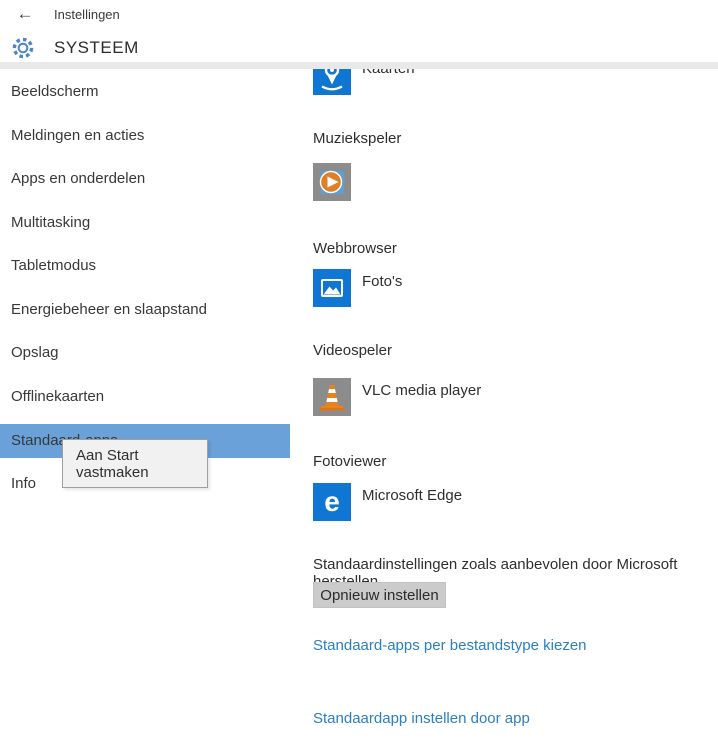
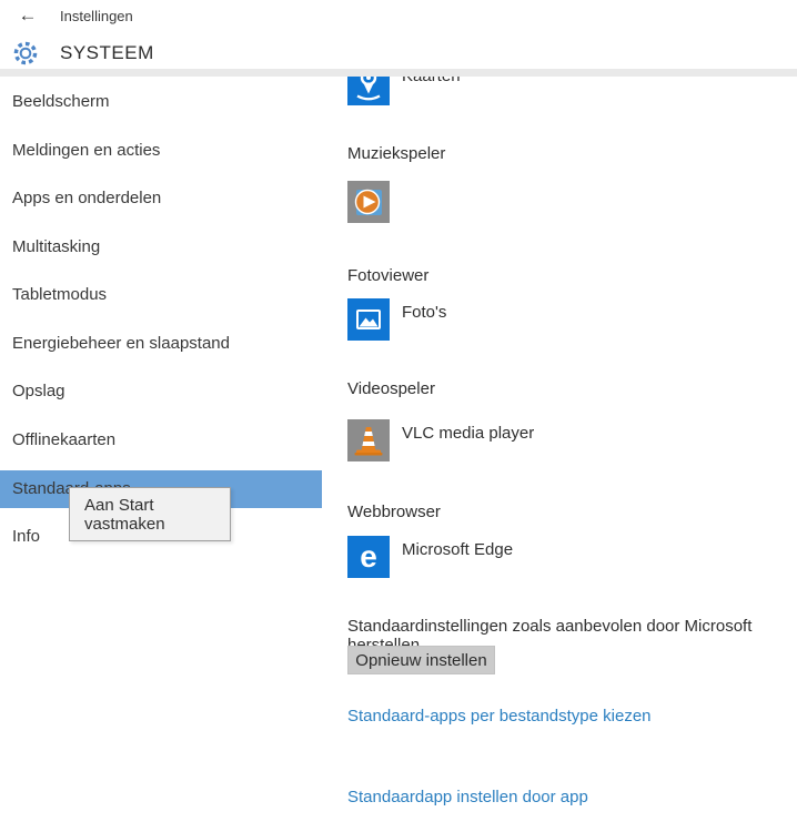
  Muziekspeler
- Webbrowser
+ Fotoviewer
  Foto's
  Videospeler
  VLC media player
- Fotoviewer
+ Webbrowser
  e
  Microsoft Edge
  Standaardinstellingen zoals aanbevolen door Microsoft
  Opnieuw instellen
  Standaard-apps per bestandstype kiezen
  Standaardapp instellen door app
  Beeldscherm
  Meldingen en acties
  Apps en onderdelen
  Multitasking
  Tabletmodus
  Energiebeheer en slaapstand
  Opslag
  Offlinekaarten
  Info
  Aan Start vastmaken
  ←
  Instellingen
  SYSTEEM
